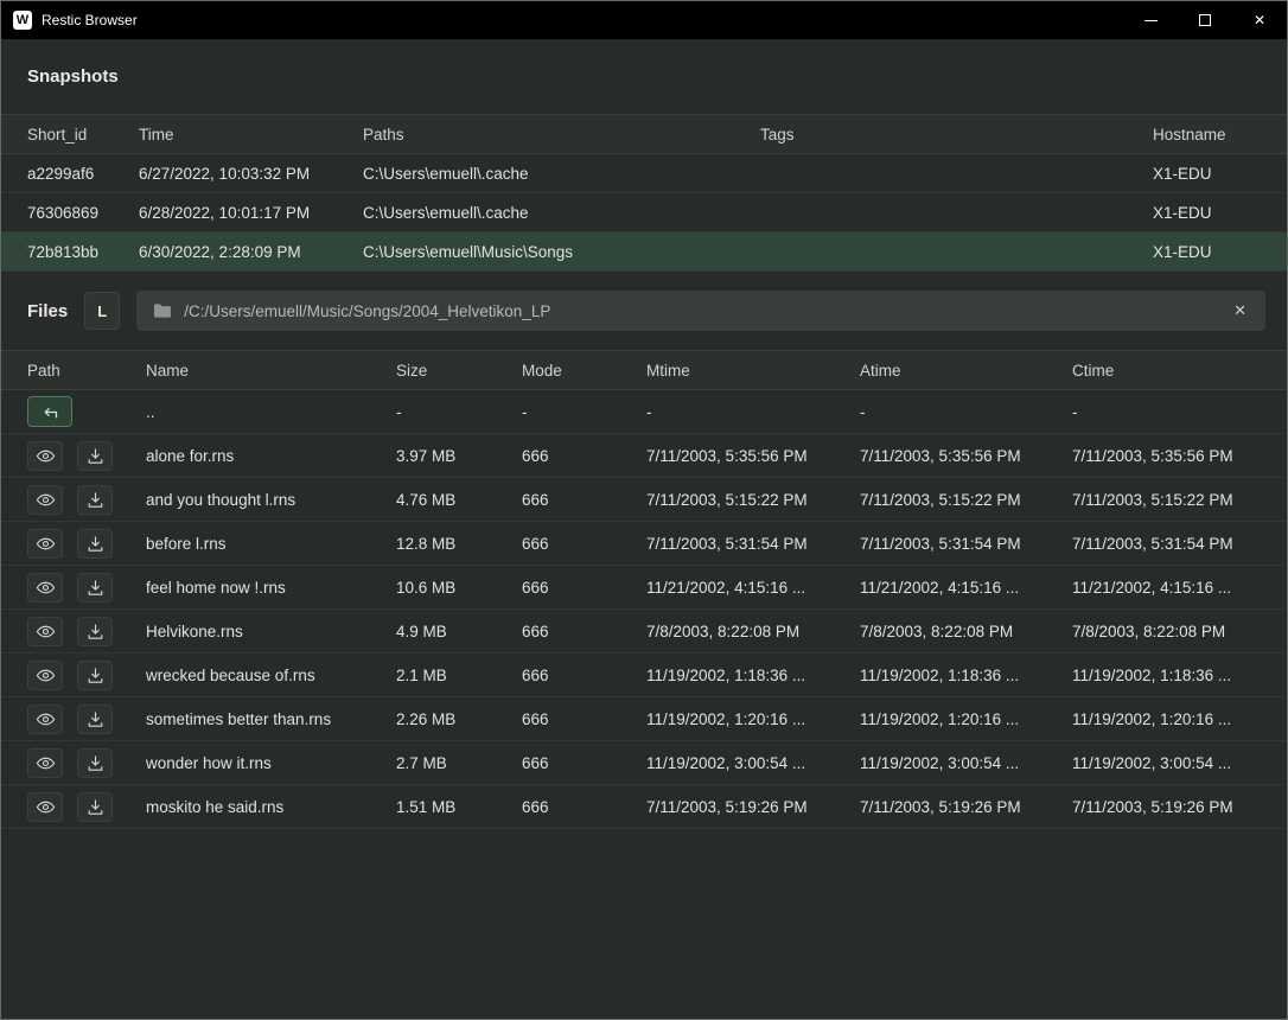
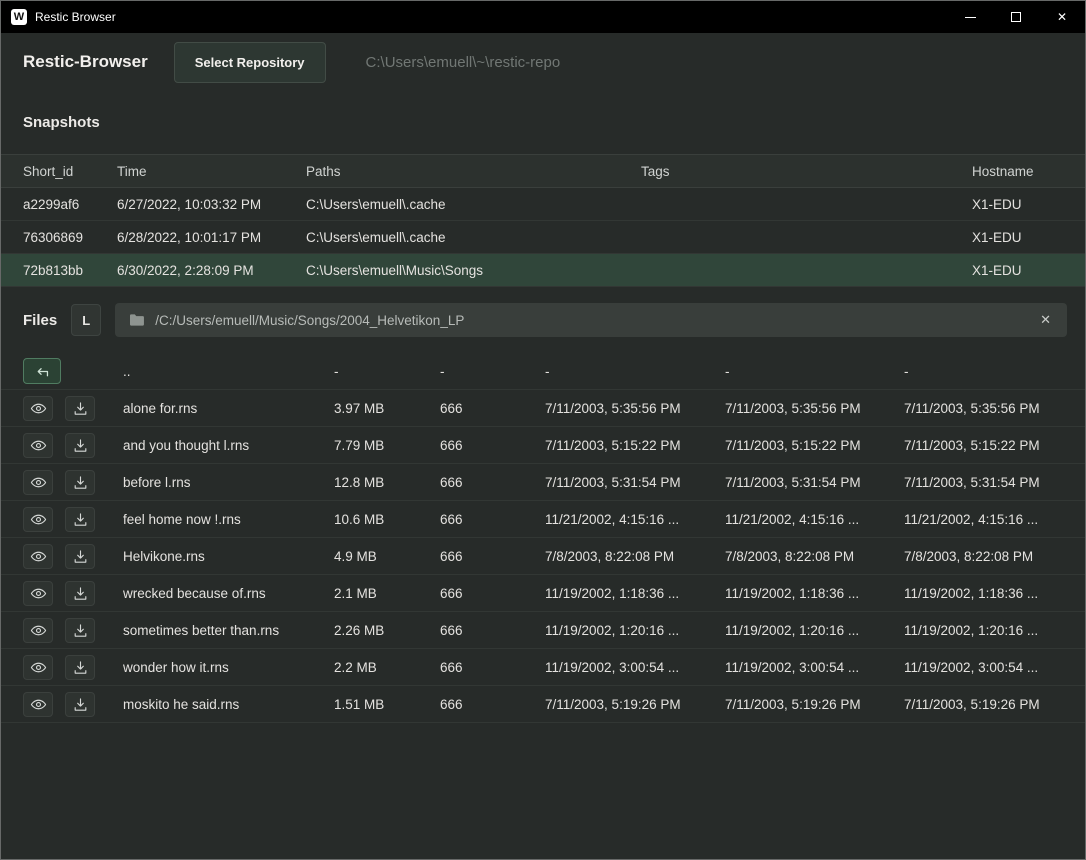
  W
  Restic Browser
  ✕
+ Restic-Browser
+ Select Repository
+ C:\Users\emuell\~\restic-repo
  Snapshots
  Short_id
  Time
  Paths
  Tags
  Hostname
  a2299af6
  6/27/2022, 10:03:32 PM
  C:\Users\emuell\.cache
  X1-EDU
  76306869
  6/28/2022, 10:01:17 PM
  C:\Users\emuell\.cache
  X1-EDU
  72b813bb
  6/30/2022, 2:28:09 PM
  C:\Users\emuell\Music\Songs
  X1-EDU
  Files
  L
  /C:/Users/emuell/Music/Songs/2004_Helvetikon_LP
  ✕
- Path
- Name
- Size
- Mode
- Mtime
- Atime
- Ctime
  ..
  -
  -
  -
  -
  -
  alone for.rns
  3.97 MB
  666
  7/11/2003, 5:35:56 PM
  7/11/2003, 5:35:56 PM
  7/11/2003, 5:35:56 PM
  and you thought l.rns
- 4.76 MB
+ 7.79 MB
  666
  7/11/2003, 5:15:22 PM
  7/11/2003, 5:15:22 PM
  7/11/2003, 5:15:22 PM
  before l.rns
  12.8 MB
  666
  7/11/2003, 5:31:54 PM
  7/11/2003, 5:31:54 PM
  7/11/2003, 5:31:54 PM
  feel home now !.rns
  10.6 MB
  666
  11/21/2002, 4:15:16 ...
  11/21/2002, 4:15:16 ...
  11/21/2002, 4:15:16 ...
  Helvikone.rns
  4.9 MB
  666
  7/8/2003, 8:22:08 PM
  7/8/2003, 8:22:08 PM
  7/8/2003, 8:22:08 PM
  wrecked because of.rns
  2.1 MB
  666
  11/19/2002, 1:18:36 ...
  11/19/2002, 1:18:36 ...
  11/19/2002, 1:18:36 ...
  sometimes better than.rns
  2.26 MB
  666
  11/19/2002, 1:20:16 ...
  11/19/2002, 1:20:16 ...
  11/19/2002, 1:20:16 ...
  wonder how it.rns
- 2.7 MB
+ 2.2 MB
  666
  11/19/2002, 3:00:54 ...
  11/19/2002, 3:00:54 ...
  11/19/2002, 3:00:54 ...
  moskito he said.rns
  1.51 MB
  666
  7/11/2003, 5:19:26 PM
  7/11/2003, 5:19:26 PM
  7/11/2003, 5:19:26 PM
